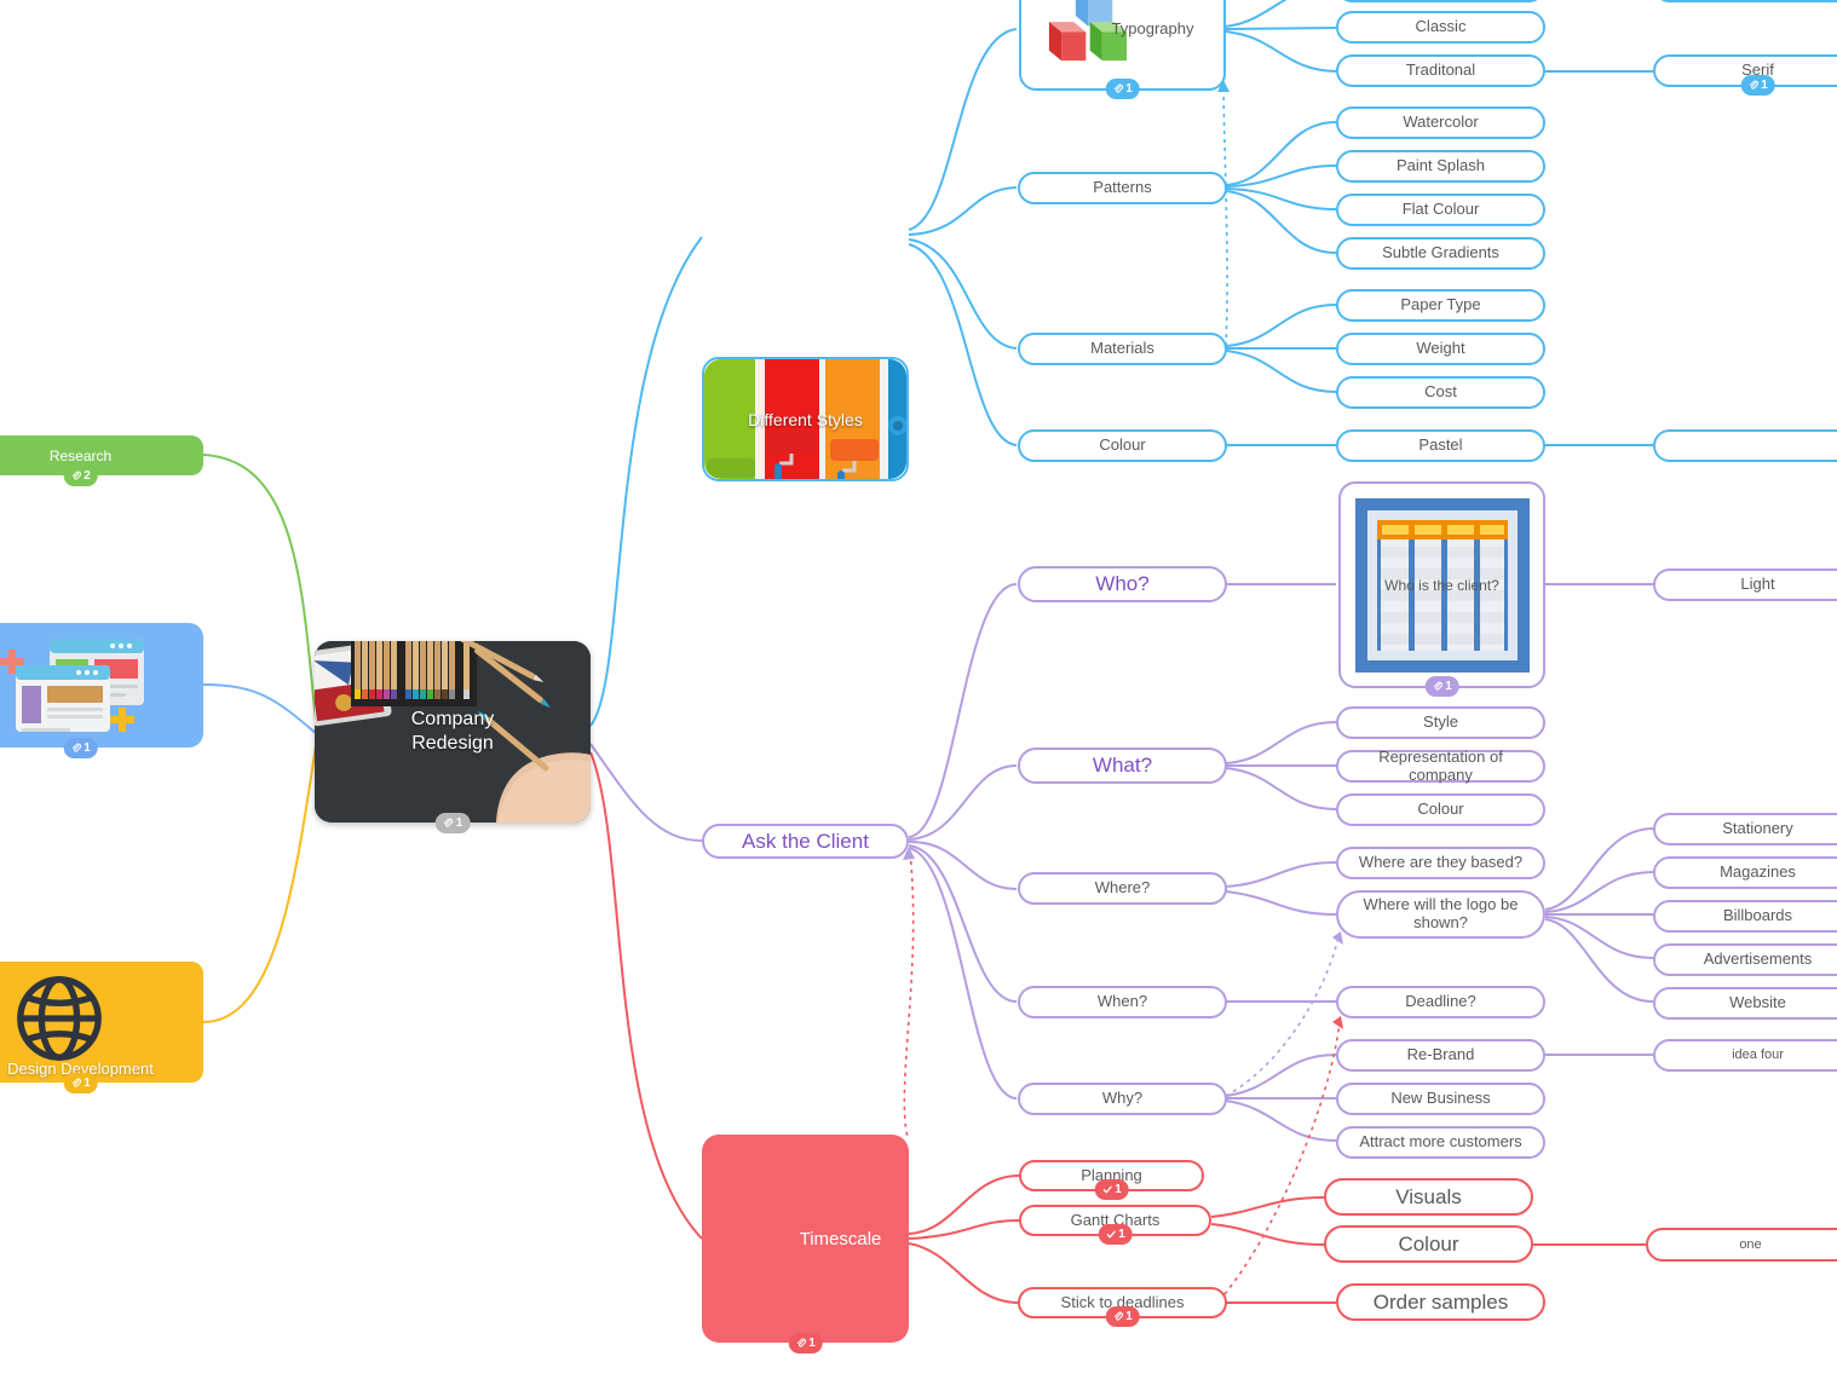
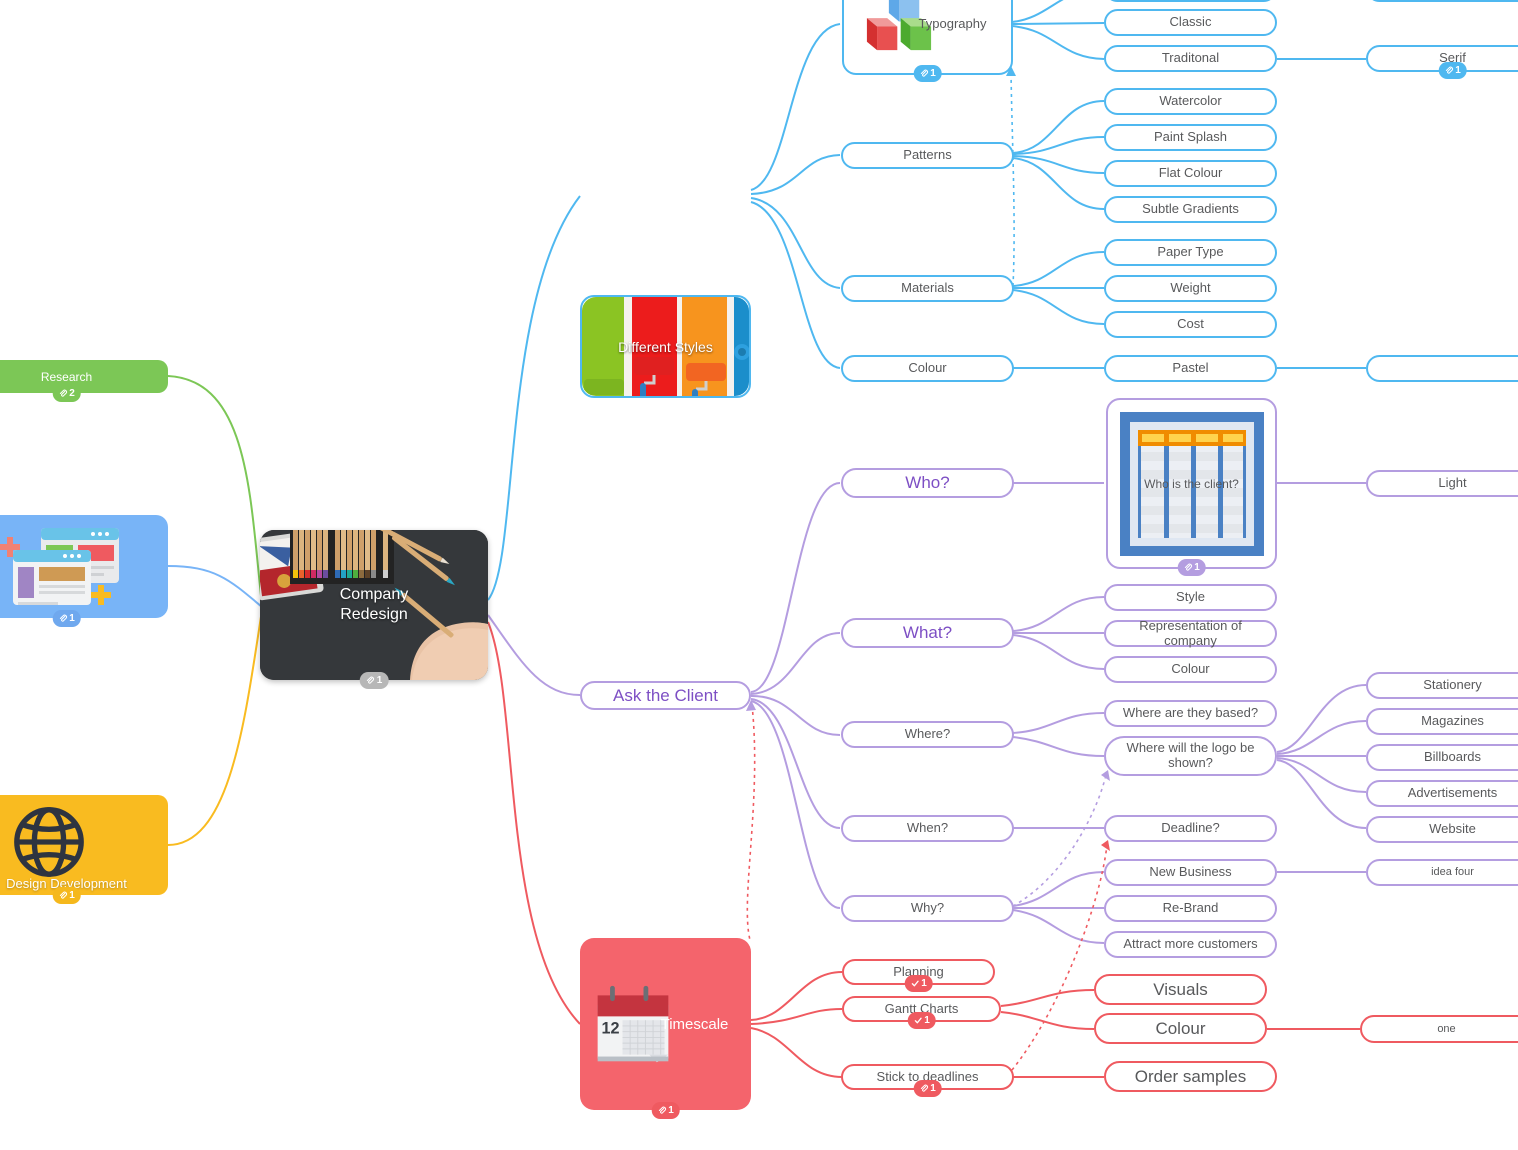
  Research
  2
  1
  Design Development
  1
  Company
  Redesign
  1
  Different Styles
  Typography
  1
  Classic
  Traditonal
  Serif
  1
  Patterns
  Watercolor
  Paint Splash
  Flat Colour
  Subtle Gradients
  Materials
  Paper Type
  Weight
  Cost
  Colour
  Pastel
  Ask the Client
  Who?
  Who is the client?
  1
  Light
  What?
  Style
  Representation of company
  Colour
  Where?
  Where are they based?
  Where will the logo be shown?
  Stationery
  Magazines
  Billboards
  Advertisements
  Website
  When?
  Deadline?
  Why?
- Re-Brand
+ New Business
  idea four
- New Business
+ Re-Brand
  Attract more customers
+ 12
  Timescale
  1
  Planning
  1
  Gantt Charts
  1
  Visuals
  Colour
  one
  Stick to deadlines
  1
  Order samples
